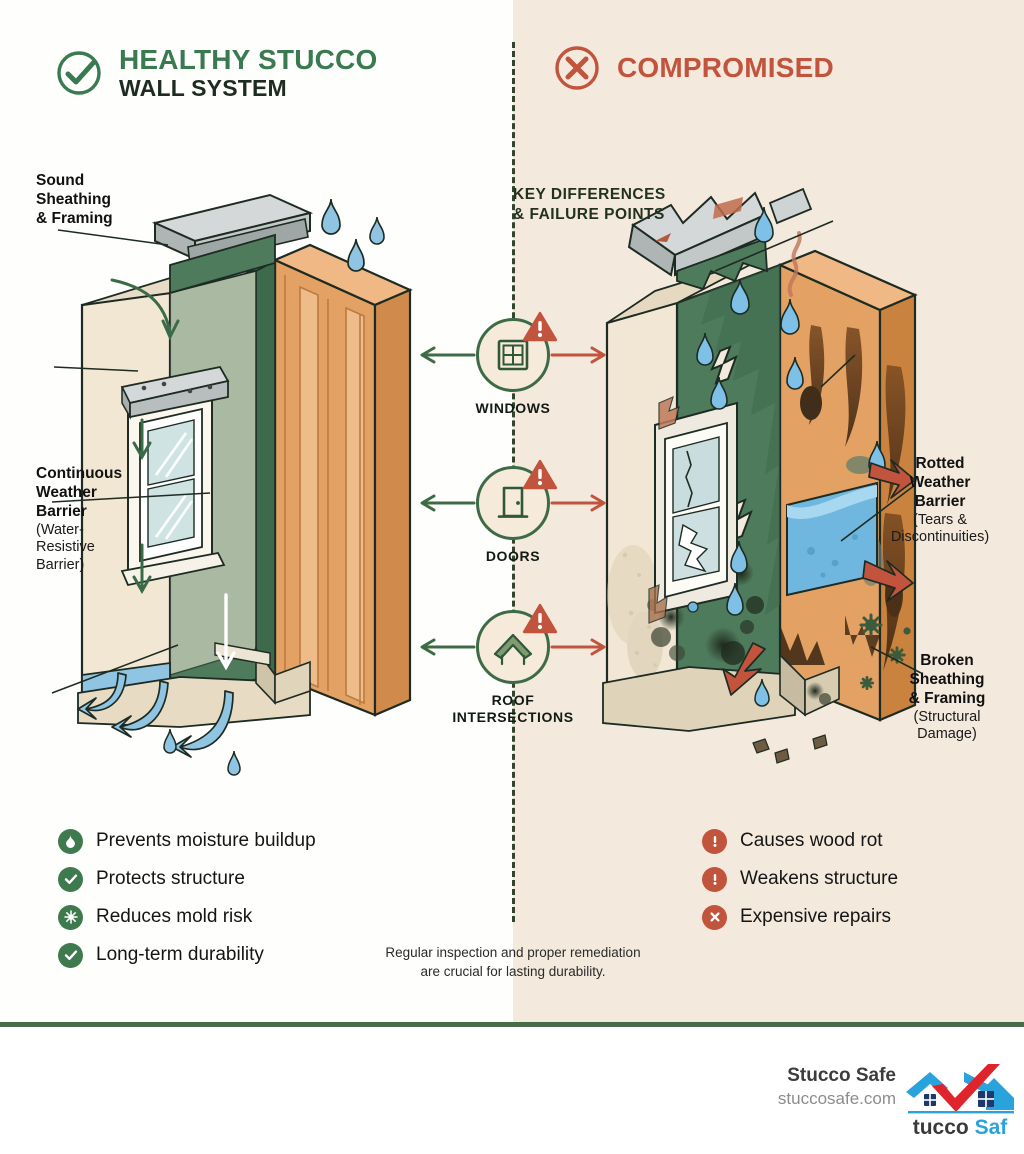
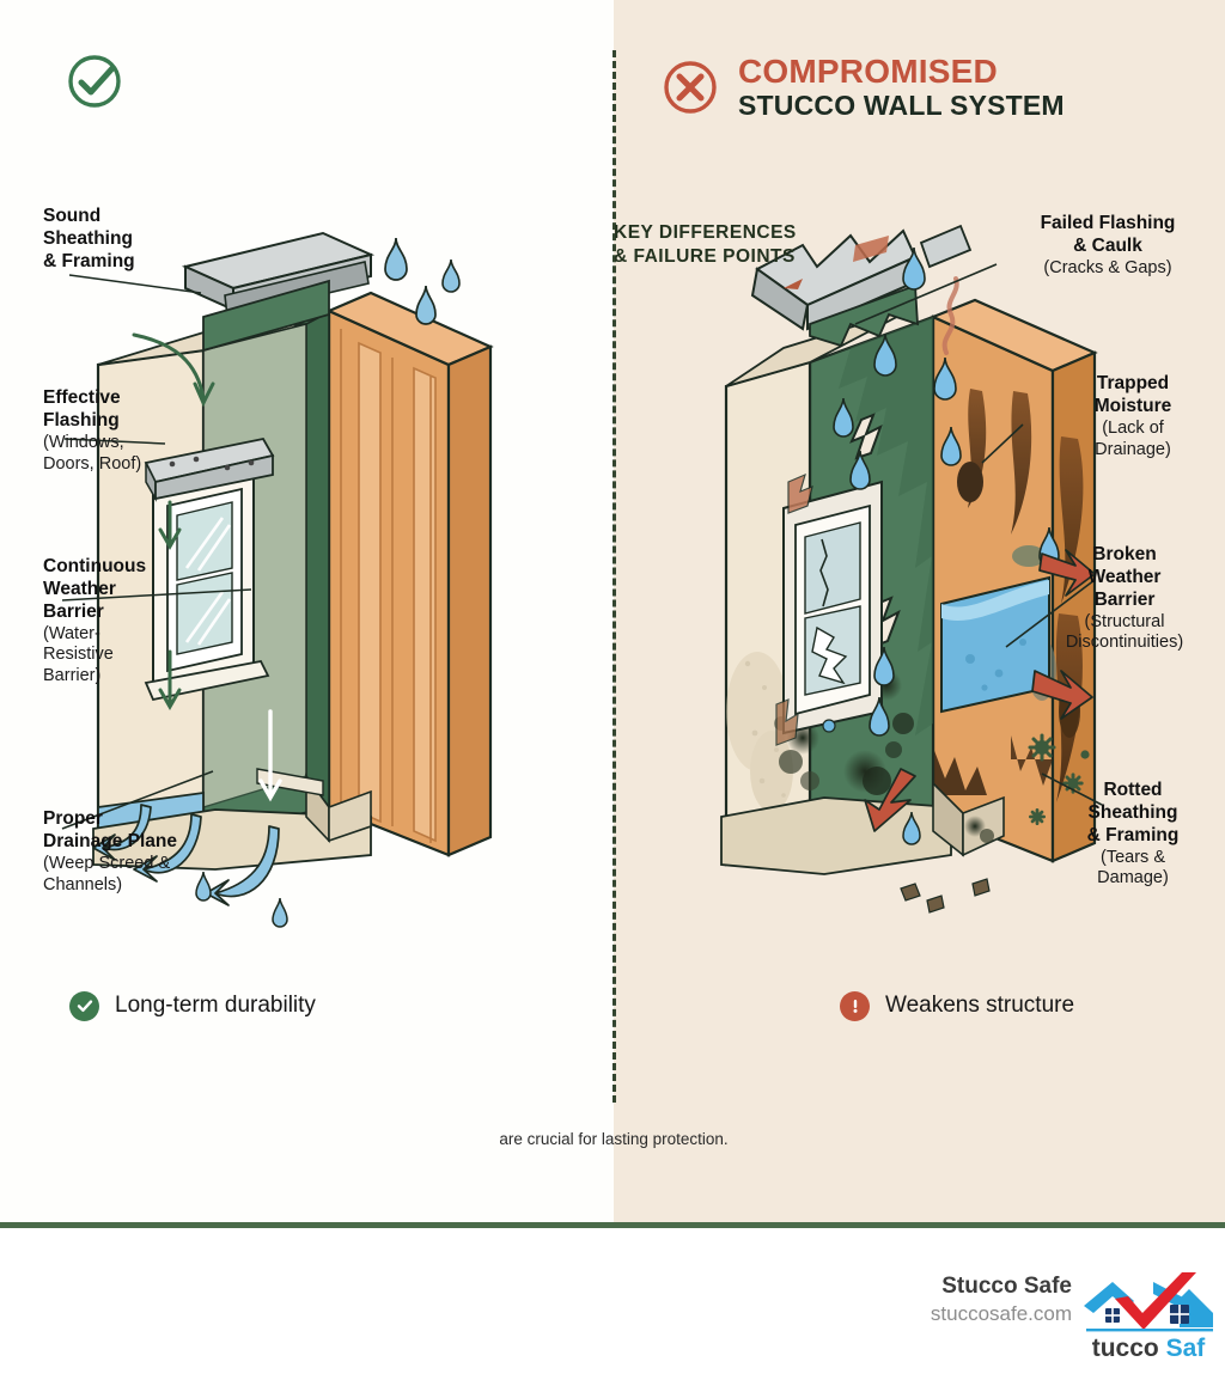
- HEALTHY STUCCO
- WALL SYSTEM
  COMPROMISED
+ STUCCO WALL SYSTEM
  Sound
  Sheathing
  & Framing
+ Effective
+ Flashing
+ (Windows,
+ Doors, Roof)
  Continuous
  Weather
  Barrier
  (Water-
  Resistive
  Barrier)
+ Proper
+ Drainage Plane
+ (Weep Screed &
+ Channels)
+ Failed Flashing
+ & Caulk
+ (Cracks & Gaps)
+ Trapped
+ Moisture
+ (Lack of
+ Drainage)
- Rotted
+ Broken
  Weather
  Barrier
- (Tears &
+ (Structural
  Discontinuities)
- Broken
+ Rotted
  Sheathing
  & Framing
- (Structural
+ (Tears &
  Damage)
  KEY DIFFERENCES
  & FAILURE POINTS
- WINDOWS
- DOORS
- ROOF
- INTERSECTIONS
- Prevents moisture buildup
- Protects structure
- Reduces mold risk
  Long-term durability
- Causes wood rot
  Weakens structure
- Expensive repairs
- Regular inspection and proper remediation
- are crucial for lasting durability.
+ are crucial for lasting protection.
  Stucco Safe
  stuccosafe.com
  tucco Saf
